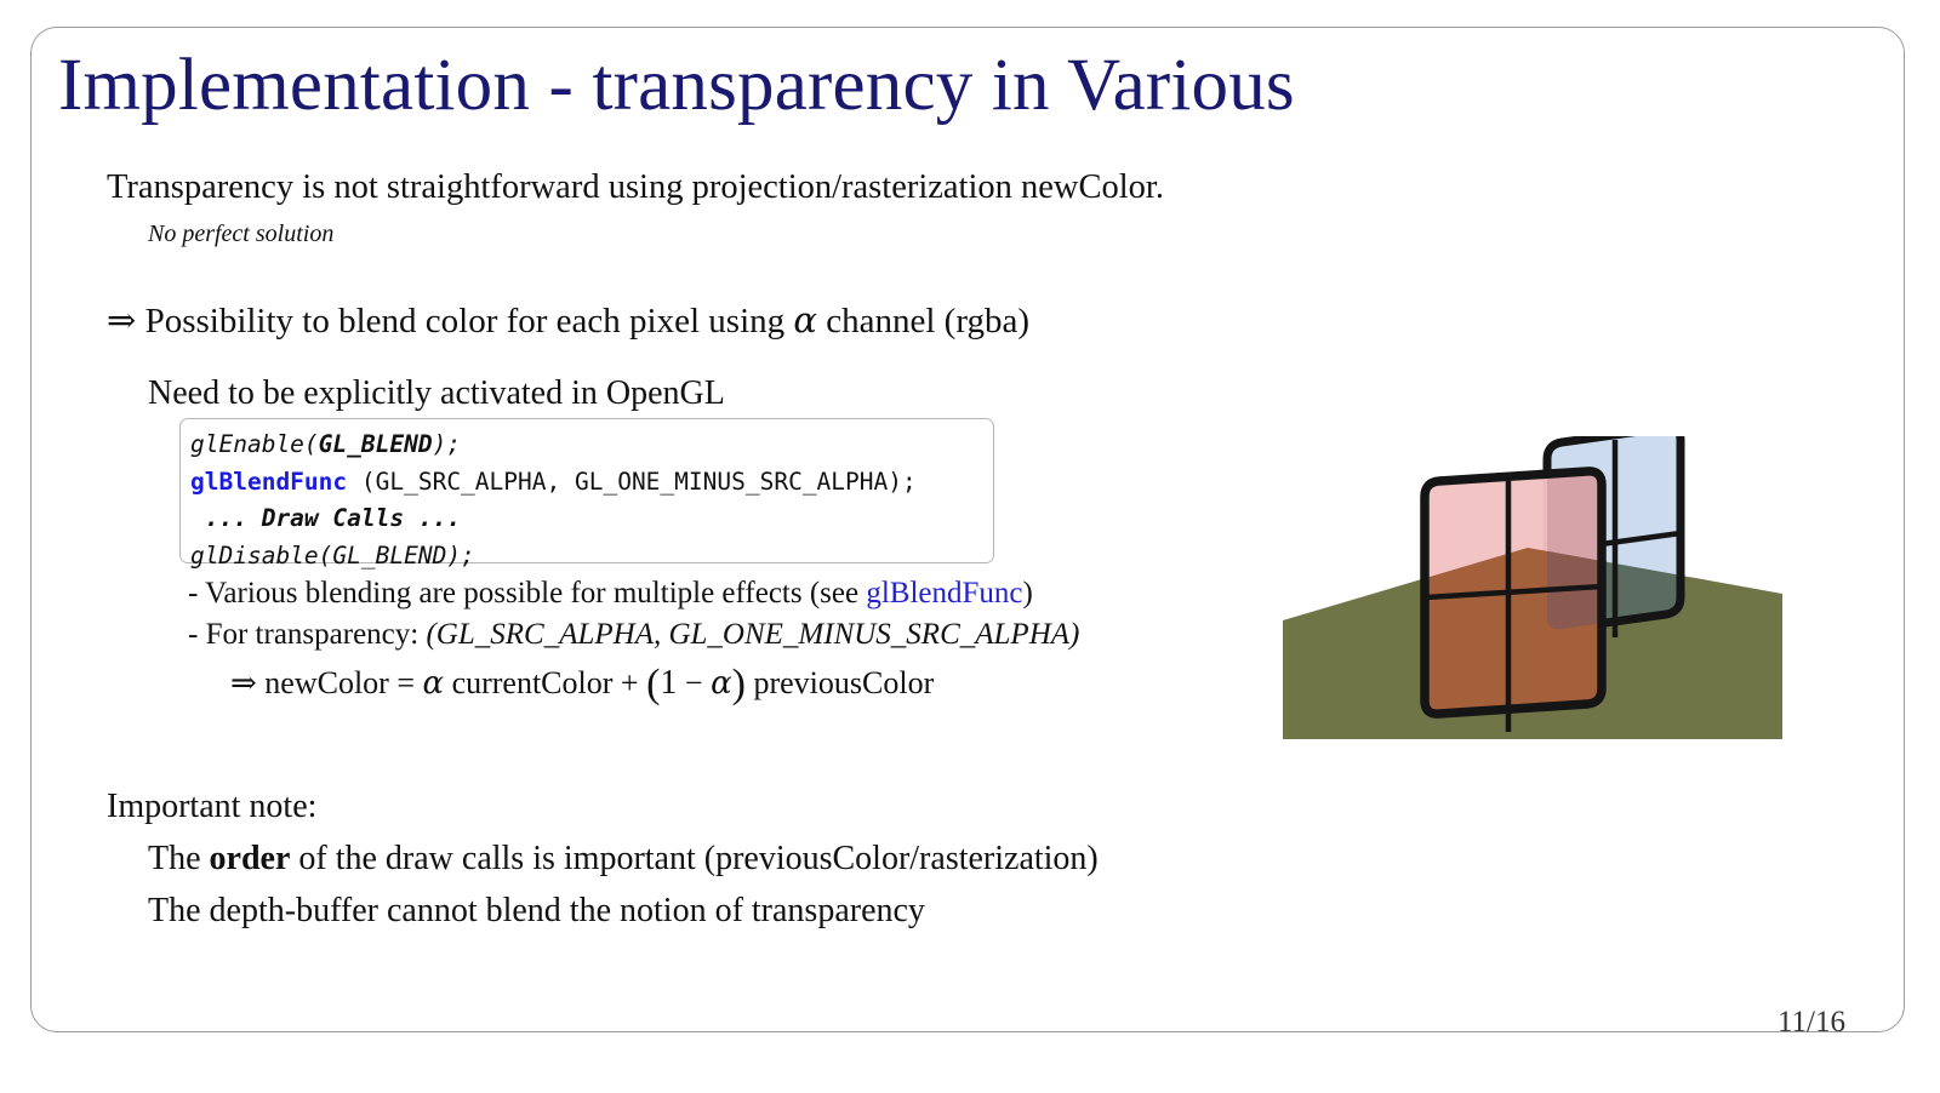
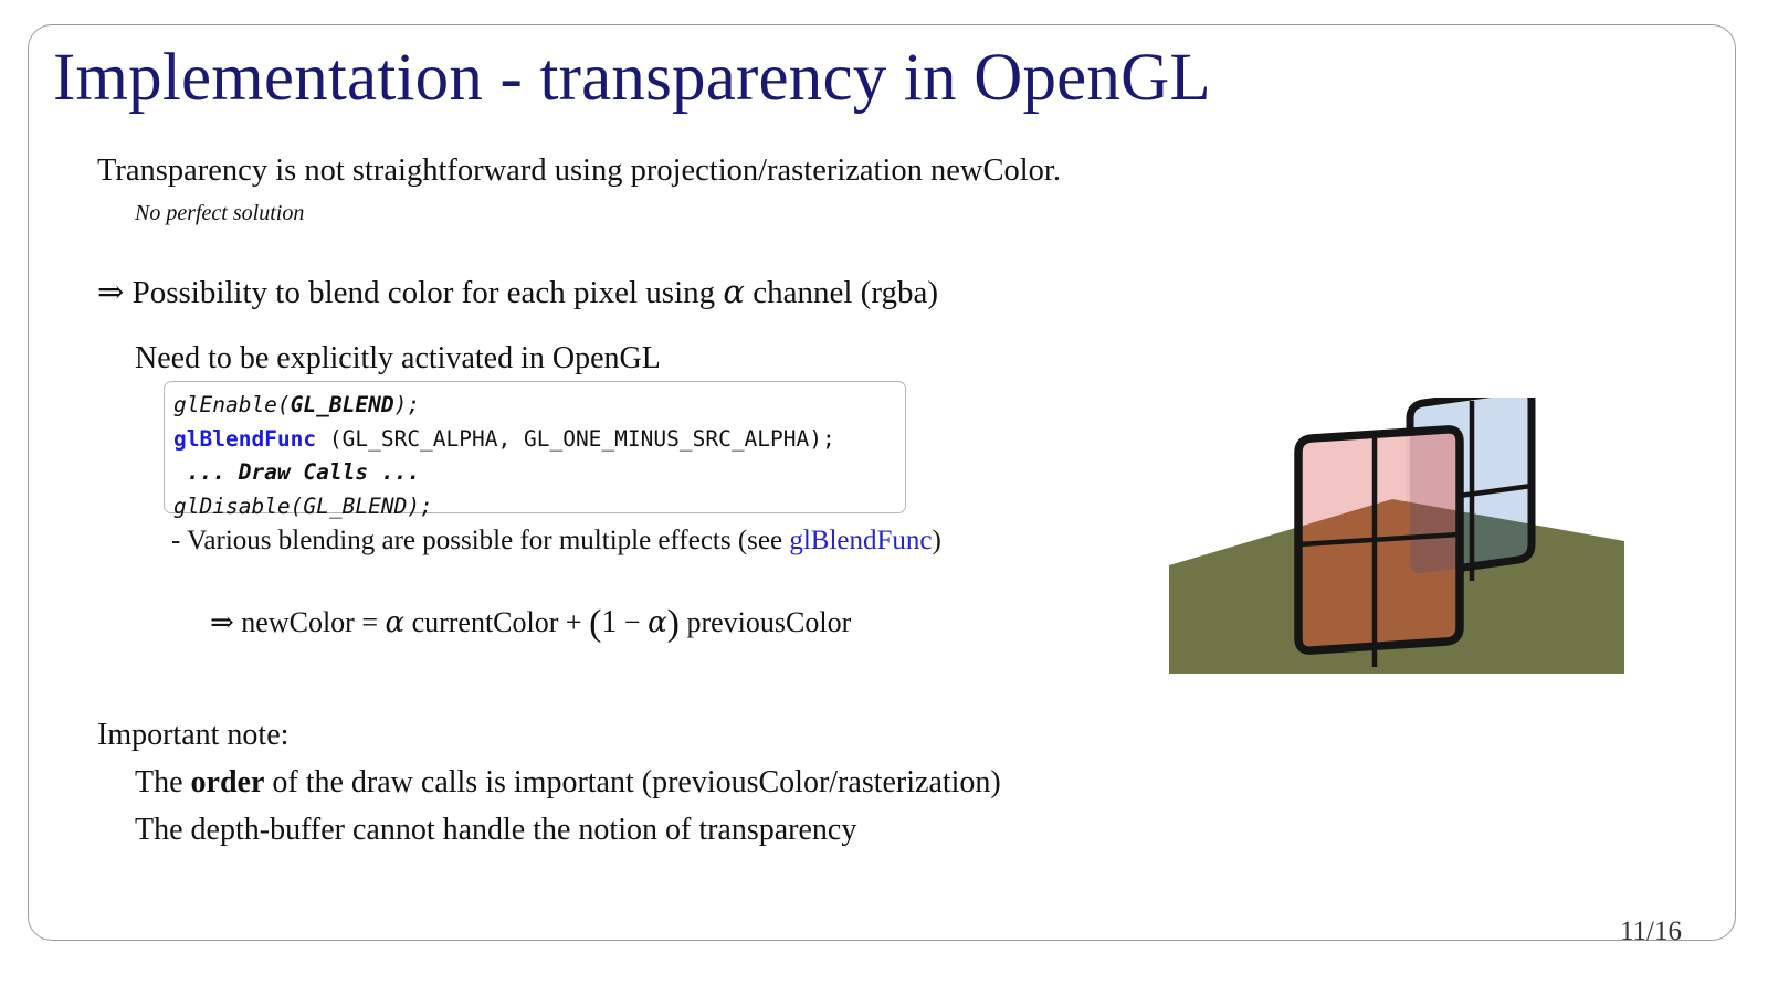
- Implementation - transparency in Various
+ Implementation - transparency in OpenGL
  Transparency is not straightforward using projection/rasterization newColor.
  No perfect solution
  ⇒ Possibility to blend color for each pixel using α channel (rgba)
  Need to be explicitly activated in OpenGL
  glEnable(GL_BLEND);
  glBlendFunc (GL_SRC_ALPHA, GL_ONE_MINUS_SRC_ALPHA);
  ... Draw Calls ...
  glDisable(GL_BLEND);
  - Various blending are possible for multiple effects (see glBlendFunc)
- - For transparency: (GL_SRC_ALPHA, GL_ONE_MINUS_SRC_ALPHA)
  ⇒ newColor = α currentColor + (1 − α) previousColor
  Important note:
  The order of the draw calls is important (previousColor/rasterization)
- The depth-buffer cannot blend the notion of transparency
+ The depth-buffer cannot handle the notion of transparency
  11/16
